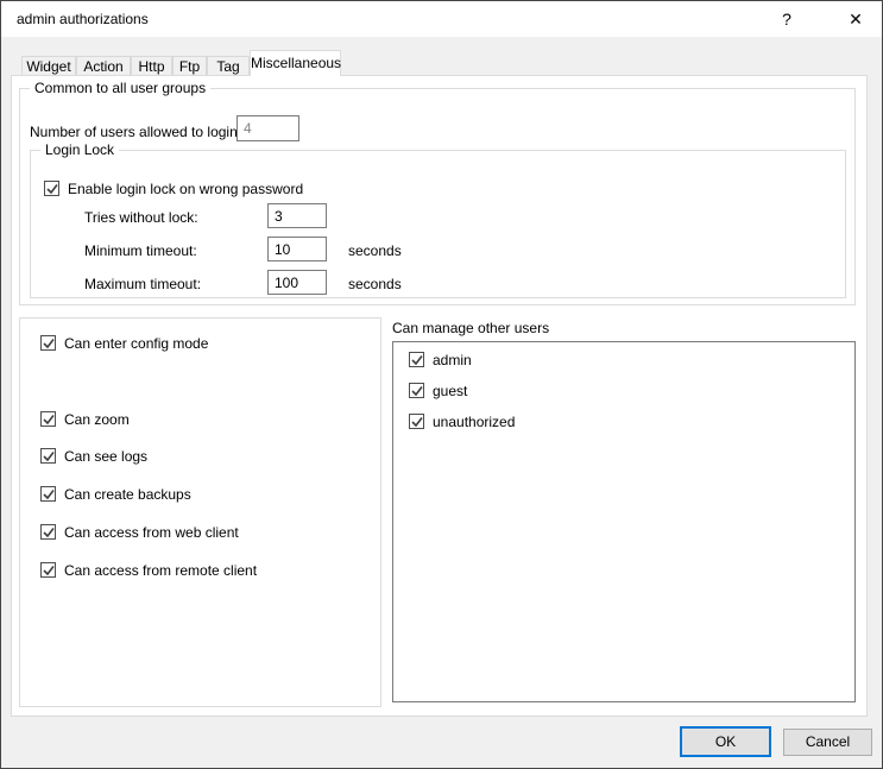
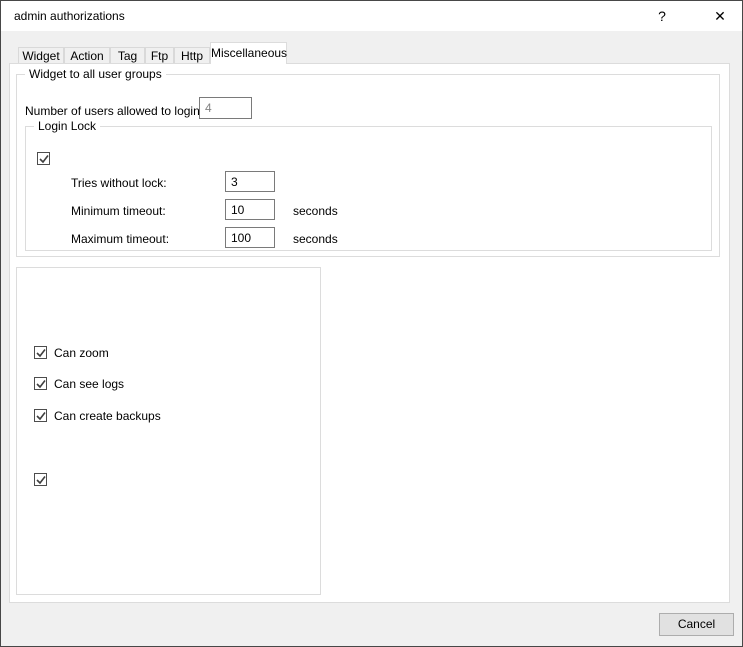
  admin authorizations
  ?
  ✕
  Widget
  Action
- Http
+ Tag
  Ftp
- Tag
+ Http
  Miscellaneous
- Common to all user groups
+ Widget to all user groups
  Number of users allowed to login
  4
  Login Lock
- Enable login lock on wrong password
  Tries without lock:
  3
  Minimum timeout:
  10
  seconds
  Maximum timeout:
  100
  seconds
- Can enter config mode
  Can zoom
  Can see logs
  Can create backups
- Can access from web client
- Can access from remote client
- Can manage other users
- admin
- guest
- unauthorized
- OK
  Cancel
